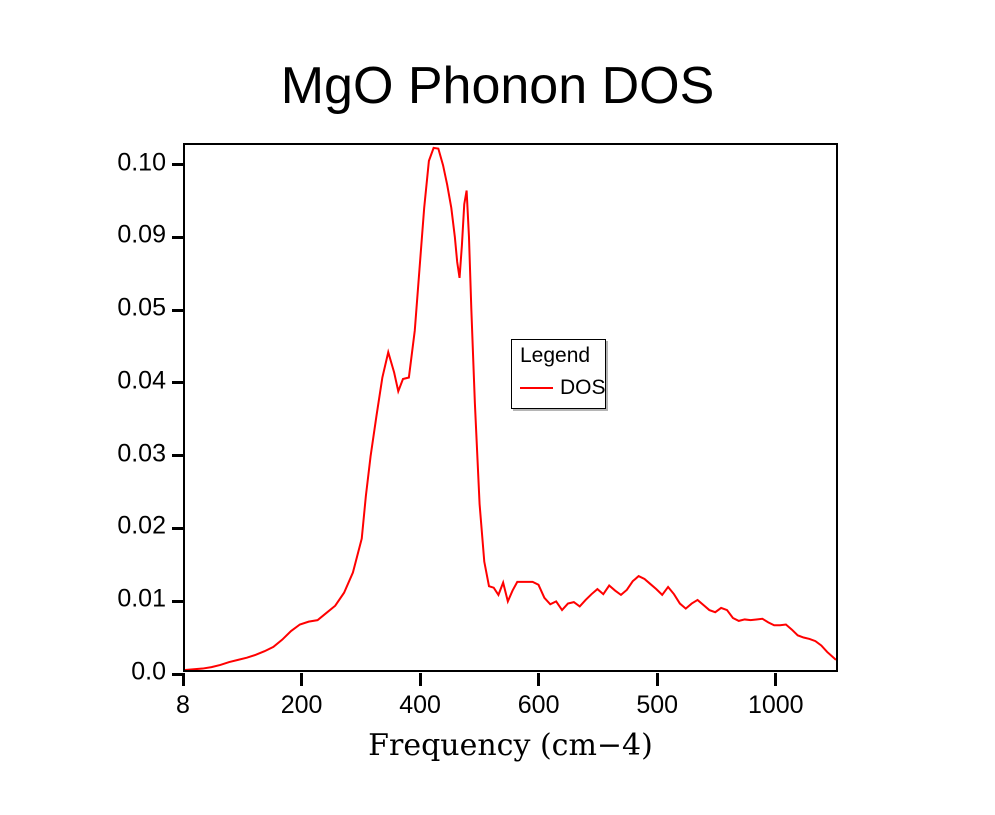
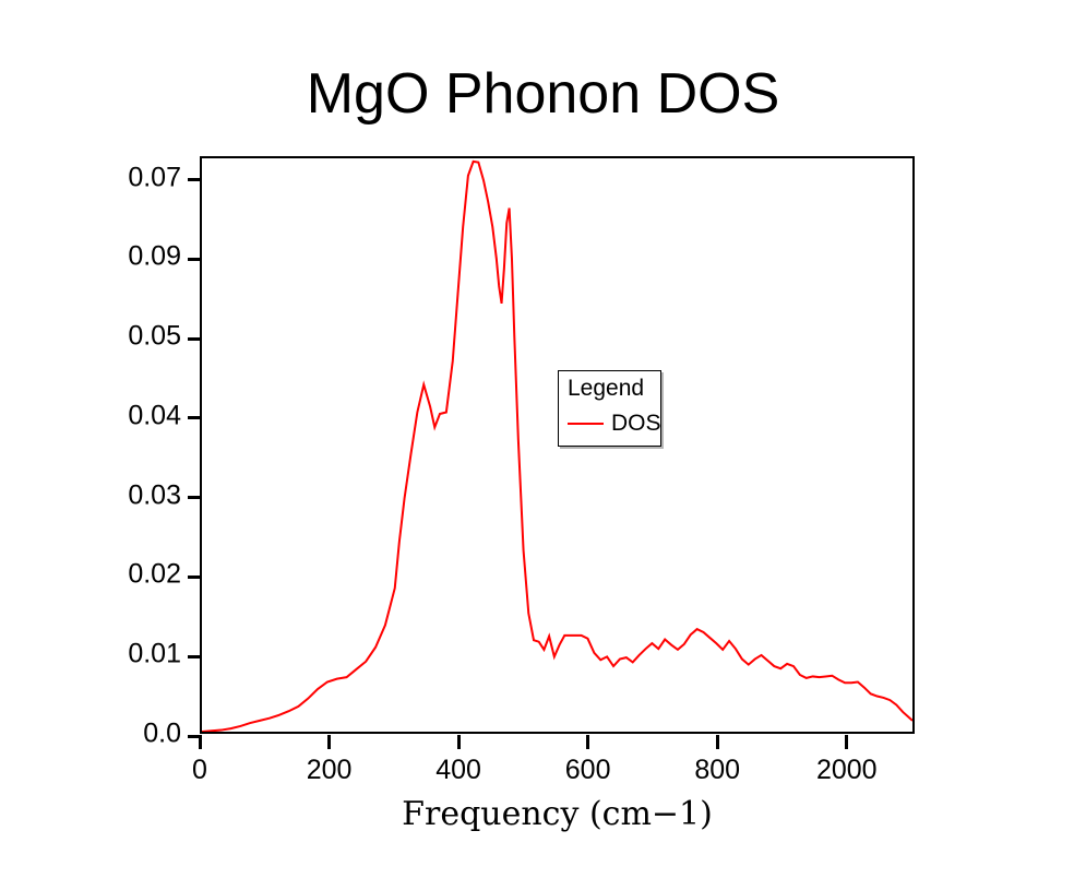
  MgO Phonon DOS
  0.0
  0.01
  0.02
  0.03
  0.04
  0.05
  0.09
- 0.10
+ 0.07
- 8
+ 0
  200
  400
  600
- 500
+ 800
- 1000
+ 2000
- Frequency (cm−4)
+ Frequency (cm−1)
  Legend
  DOS
